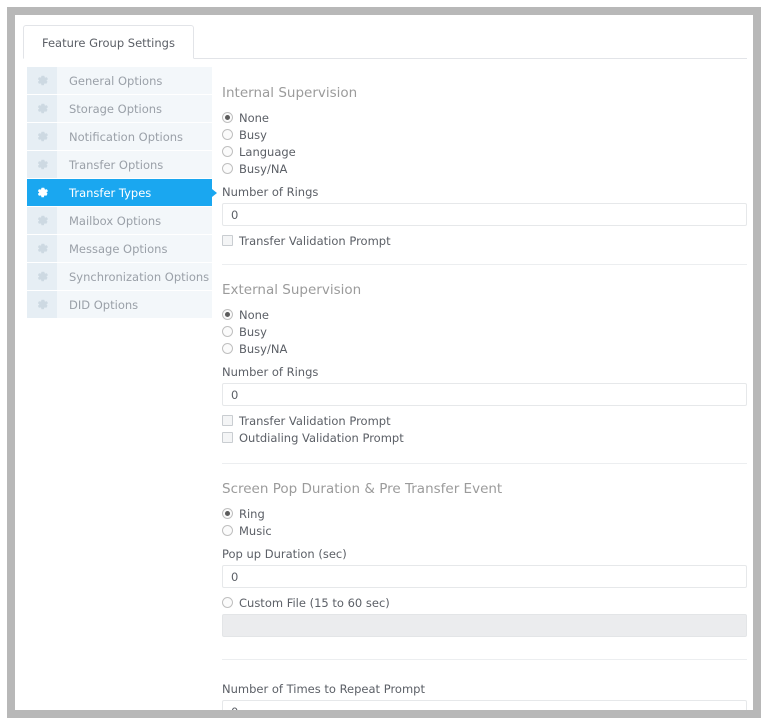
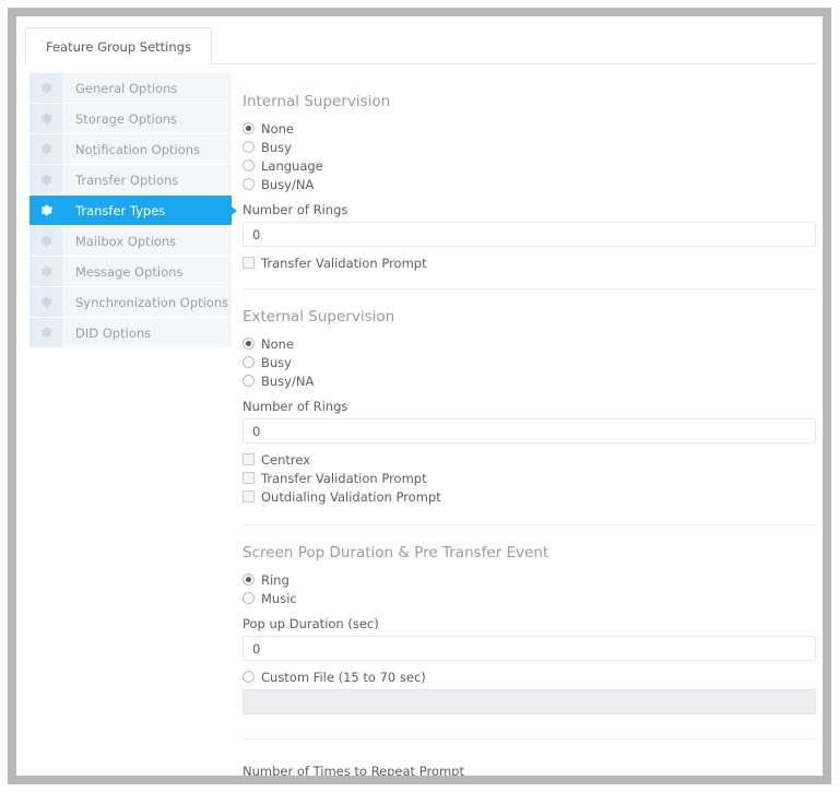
  Feature Group Settings
  General Options
  Storage Options
  Notification Options
  Transfer Options
  Transfer Types
  Mailbox Options
  Message Options
  Synchronization Options
  DID Options
  Internal Supervision
  None
  Busy
  Language
  Busy/NA
  Number of Rings
  0
  Transfer Validation Prompt
  External Supervision
  None
  Busy
  Busy/NA
  Number of Rings
  0
+ Centrex
  Transfer Validation Prompt
  Outdialing Validation Prompt
  Screen Pop Duration & Pre Transfer Event
  Ring
  Music
  Pop up Duration (sec)
  0
- Custom File (15 to 60 sec)
+ Custom File (15 to 70 sec)
  Number of Times to Repeat Prompt
